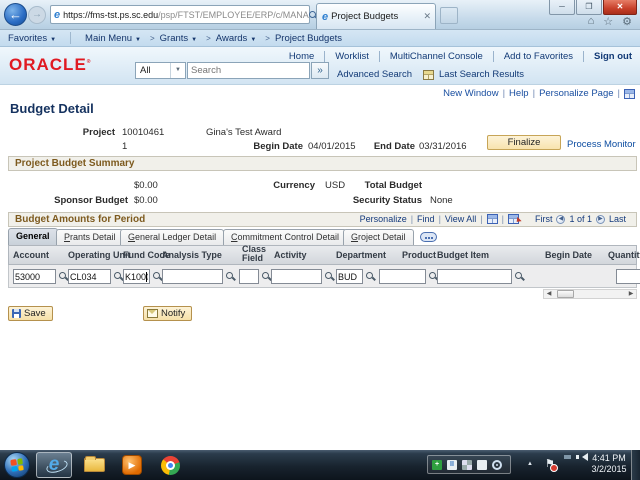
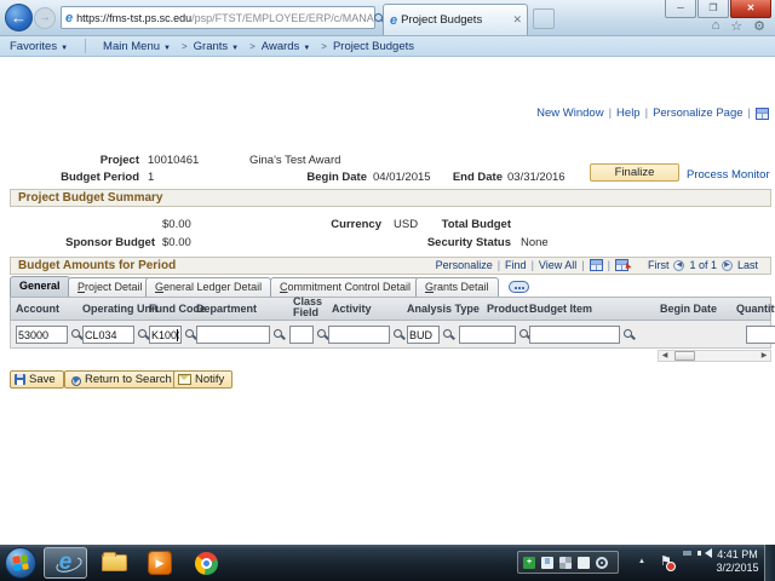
  ←
  →
  e
  https://fms-tst.ps.sc.edu
  /psp/FTST/EMPLOYEE/ERP/c/MANA
  e
  Project Budgets
  ✕
  ─
  ❐
  ✕
  ⌂
  ☆
  ⚙
  Favorites
  Main Menu
  >
  Grants
  >
  Awards
  >
  Project Budgets
- Home
- Worklist
- MultiChannel Console
- Add to Favorites
- Sign out
- ORACLE
- All
- Search
- »
- Advanced Search
- Last Search Results
  New Window
  |
  Help
  |
  Personalize Page
  |
- Budget Detail
  Project
  10010461
  Gina's Test Award
+ Budget Period
  1
  Begin Date
  04/01/2015
  End Date
  03/31/2016
  Finalize
  Process Monitor
  Project Budget Summary
  $0.00
  Currency
  USD
  Total Budget
  Sponsor Budget
  $0.00
  Security Status
  None
  Budget Amounts for Period
  Personalize
  |
  Find
  |
  View All
  |
  |
  First
  1 of 1
  Last
  General
- Prants Detail
+ Project Detail
  General Ledger Detail
  Commitment Control Detail
- Groject Detail
+ Grants Detail
  Account
  Operating Unit
  Fund Code
- Analysis Type
+ Department
  Class Field
  Activity
- Department
+ Analysis Type
  Product
  Budget Item
  Begin Date
  Quantit
  53000
  CL034
  K100
  BUD
  Save
+ Return to Search
  Notify
  e
  ▶
  ⚑
  4:41 PM
  3/2/2015
